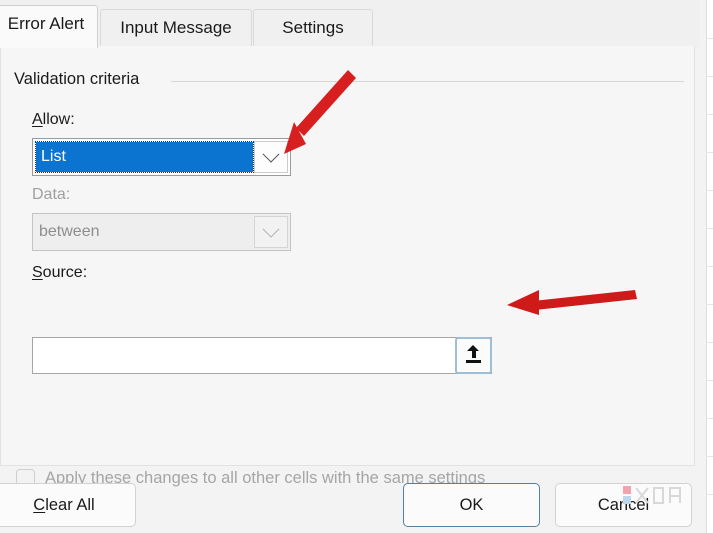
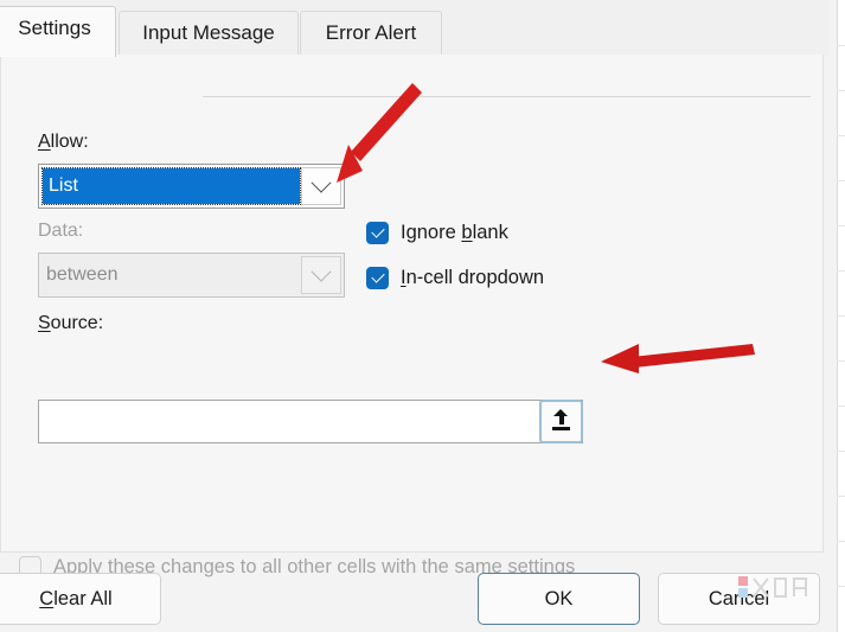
- Error Alert
+ Settings
  Input Message
- Settings
+ Error Alert
- Validation criteria
  Allow:
  List
  Data:
  between
+ Ignore blank
+ In-cell dropdown
  Source:
  Apply these changes to all other cells with the same settings
  Clear All
  OK
  Cancel
